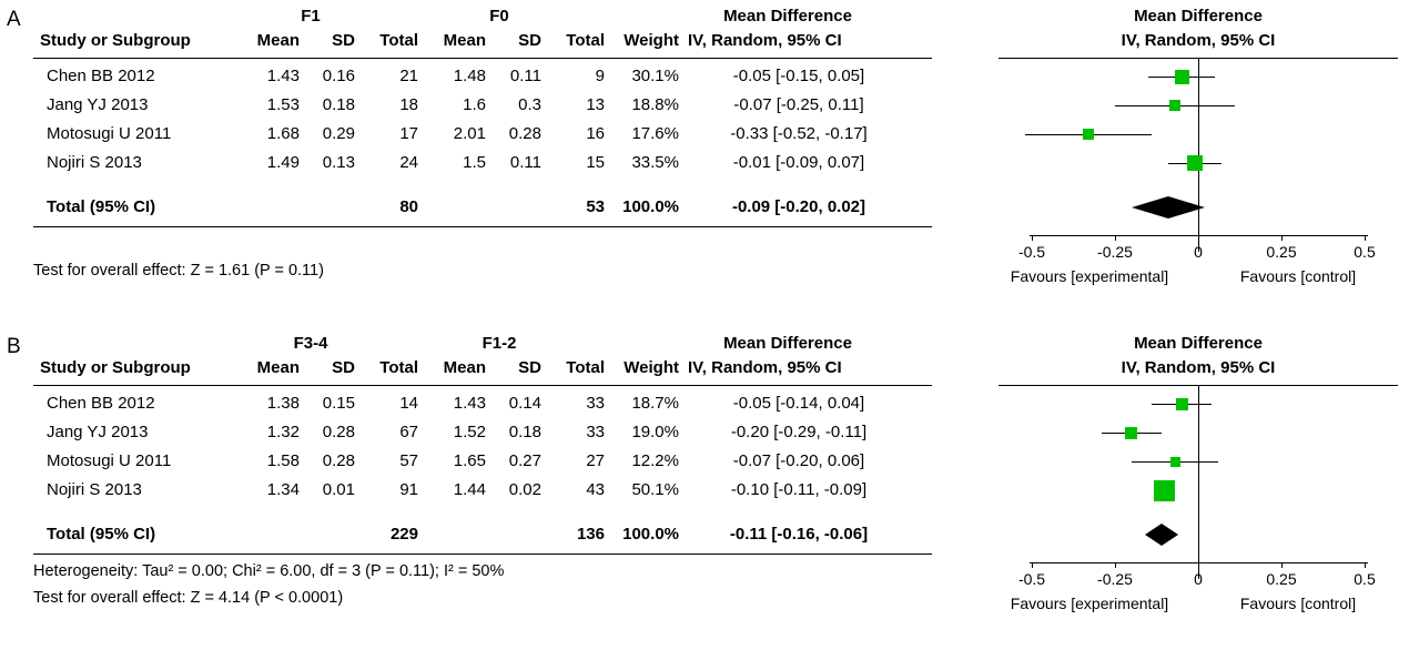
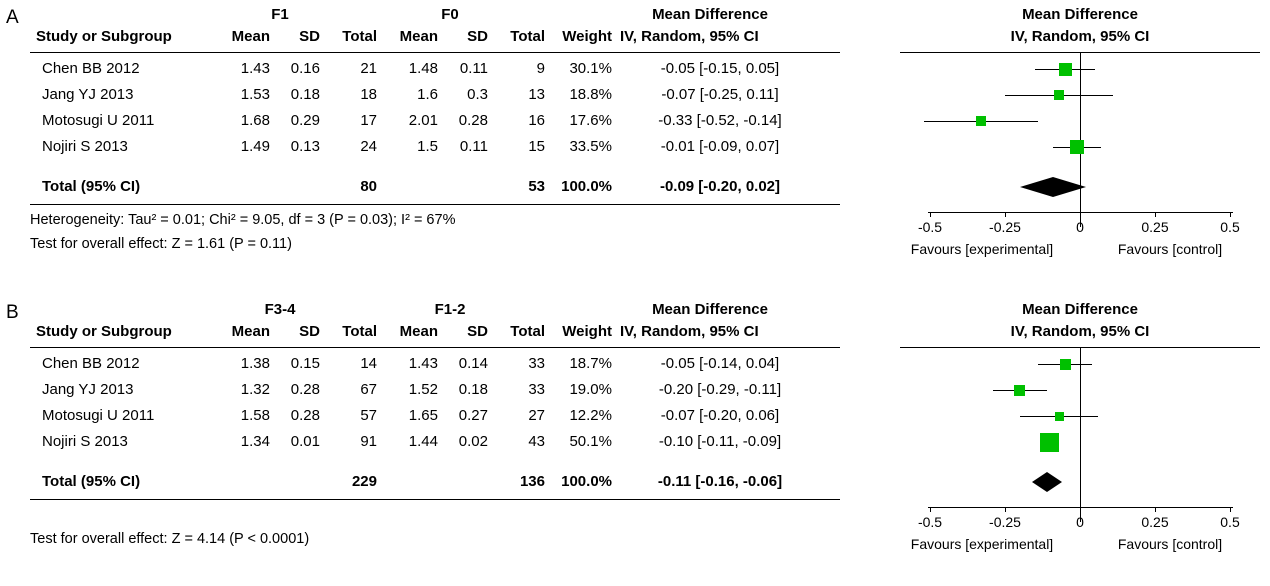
  A
  F1
  F0
  Mean Difference
  Mean Difference
  Study or Subgroup
  Mean
  SD
  Total
  Mean
  SD
  Total
  Weight
  IV, Random, 95% CI
  IV, Random, 95% CI
  Chen BB 2012
  1.43
  0.16
  21
  1.48
  0.11
  9
  30.1%
  -0.05 [-0.15, 0.05]
  Jang YJ 2013
  1.53
  0.18
  18
  1.6
  0.3
  13
  18.8%
  -0.07 [-0.25, 0.11]
  Motosugi U 2011
  1.68
  0.29
  17
  2.01
  0.28
  16
  17.6%
- -0.33 [-0.52, -0.17]
+ -0.33 [-0.52, -0.14]
  Nojiri S 2013
  1.49
  0.13
  24
  1.5
  0.11
  15
  33.5%
  -0.01 [-0.09, 0.07]
  Total (95% CI)
  80
  53
  100.0%
  -0.09 [-0.20, 0.02]
+ Heterogeneity: Tau² = 0.01; Chi² = 9.05, df = 3 (P = 0.03); I² = 67%
  Test for overall effect: Z = 1.61 (P = 0.11)
  -0.5
  -0.25
  0
  0.25
  0.5
  Favours [experimental]
  Favours [control]
  B
  F3-4
  F1-2
  Mean Difference
  Mean Difference
  Study or Subgroup
  Mean
  SD
  Total
  Mean
  SD
  Total
  Weight
  IV, Random, 95% CI
  IV, Random, 95% CI
  Chen BB 2012
  1.38
  0.15
  14
  1.43
  0.14
  33
  18.7%
  -0.05 [-0.14, 0.04]
  Jang YJ 2013
  1.32
  0.28
  67
  1.52
  0.18
  33
  19.0%
  -0.20 [-0.29, -0.11]
  Motosugi U 2011
  1.58
  0.28
  57
  1.65
  0.27
  27
  12.2%
  -0.07 [-0.20, 0.06]
  Nojiri S 2013
  1.34
  0.01
  91
  1.44
  0.02
  43
  50.1%
  -0.10 [-0.11, -0.09]
  Total (95% CI)
  229
  136
  100.0%
  -0.11 [-0.16, -0.06]
- Heterogeneity: Tau² = 0.00; Chi² = 6.00, df = 3 (P = 0.11); I² = 50%
  Test for overall effect: Z = 4.14 (P < 0.0001)
  -0.5
  -0.25
  0
  0.25
  0.5
  Favours [experimental]
  Favours [control]
